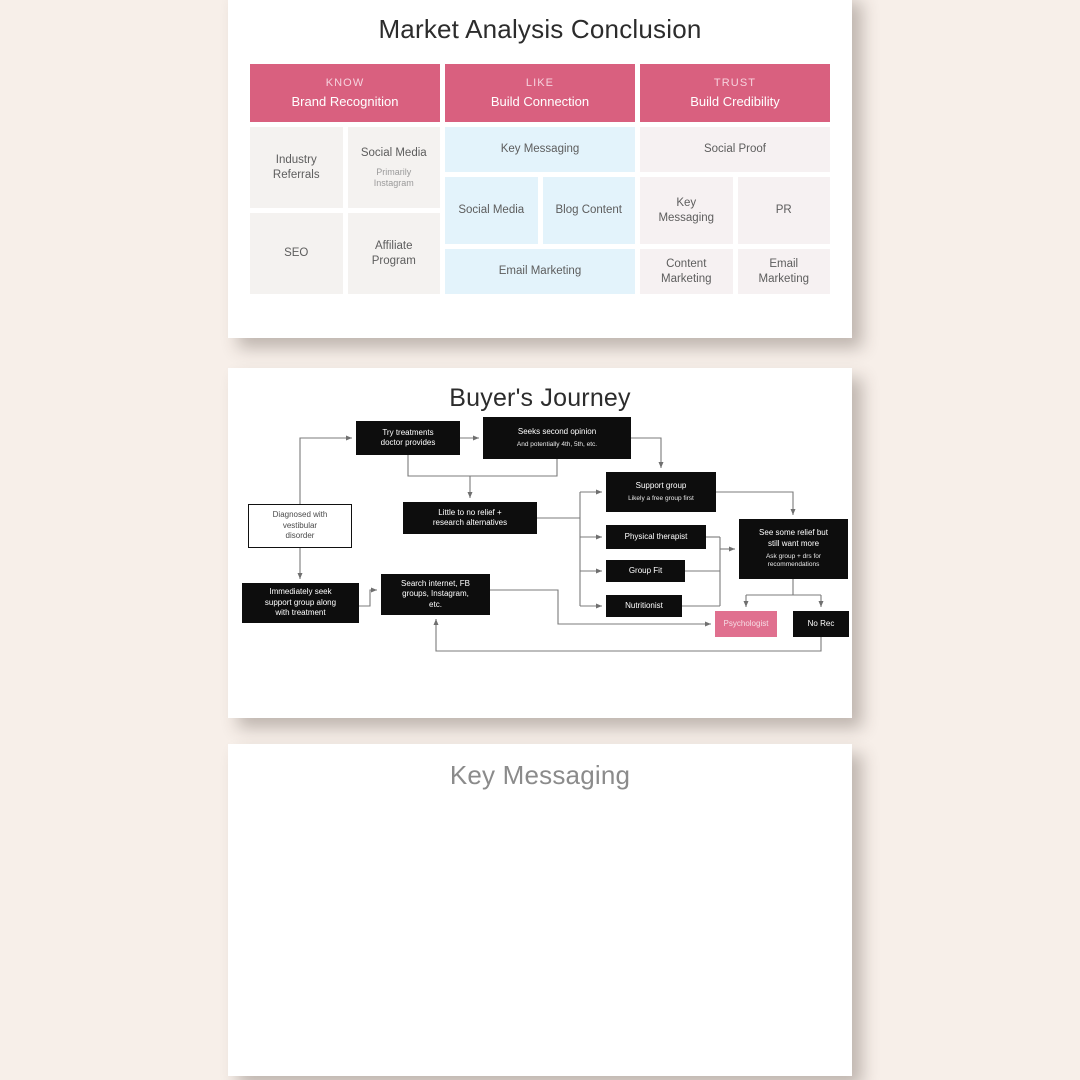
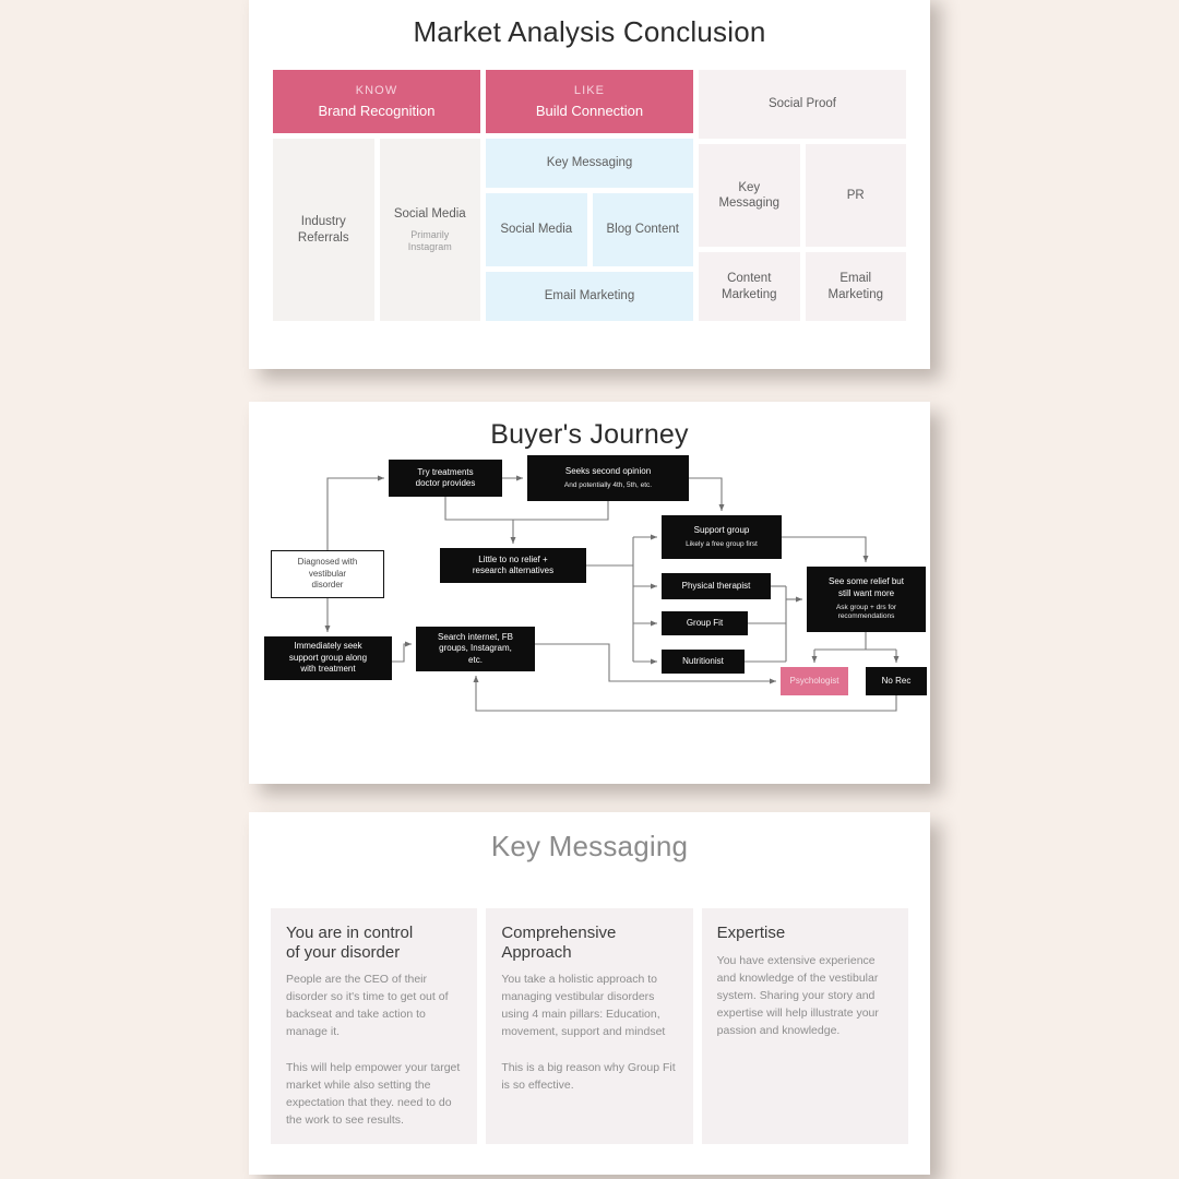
  Market Analysis Conclusion
  KNOW
  Brand Recognition
  Industry
  Referrals
  Social Media
  Primarily
  Instagram
- SEO
- Affiliate
- Program
  LIKE
  Build Connection
  Key Messaging
  Social Media
  Blog Content
  Email Marketing
- TRUST
- Build Credibility
  Social Proof
  Key
  Messaging
  PR
  Content
  Marketing
  Email
  Marketing
  Buyer's Journey
  Diagnosed with
  vestibular
  disorder
  Try treatments
  doctor provides
  Seeks second opinion
  Little to no relief +
  research alternatives
  Immediately seek
  support group along
  with treatment
  Search internet, FB
  groups, Instagram,
  etc.
  Support group
  Physical therapist
  Group Fit
  Nutritionist
  See some relief but
  still want more
  Psychologist
  No Rec
  Key Messaging
+ You are in control
+ of your disorder
+ People are the CEO of their disorder so it's time to get out of backseat and take action to manage it.
+ This will help empower your target market while also setting the expectation that they. need to do the work to see results.
+ Comprehensive
+ Approach
+ You take a holistic approach to managing vestibular disorders using 4 main pillars: Education, movement, support and mindset
+ This is a big reason why Group Fit is so effective.
+ Expertise
+ You have extensive experience and knowledge of the vestibular system. Sharing your story and expertise will help illustrate your passion and knowledge.
